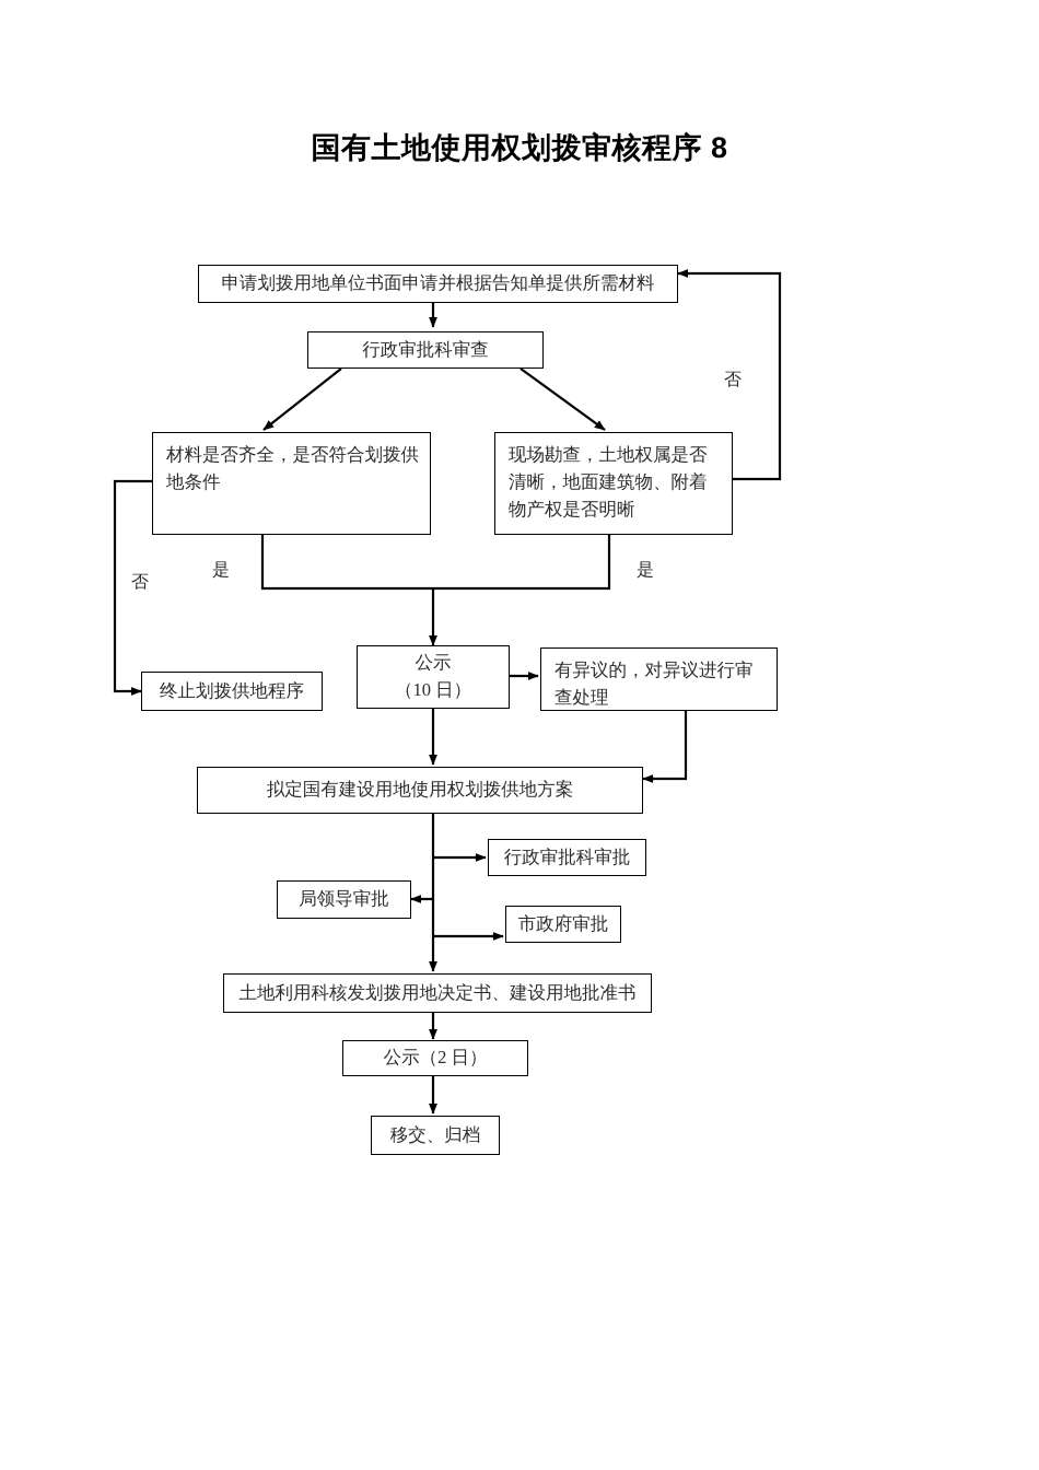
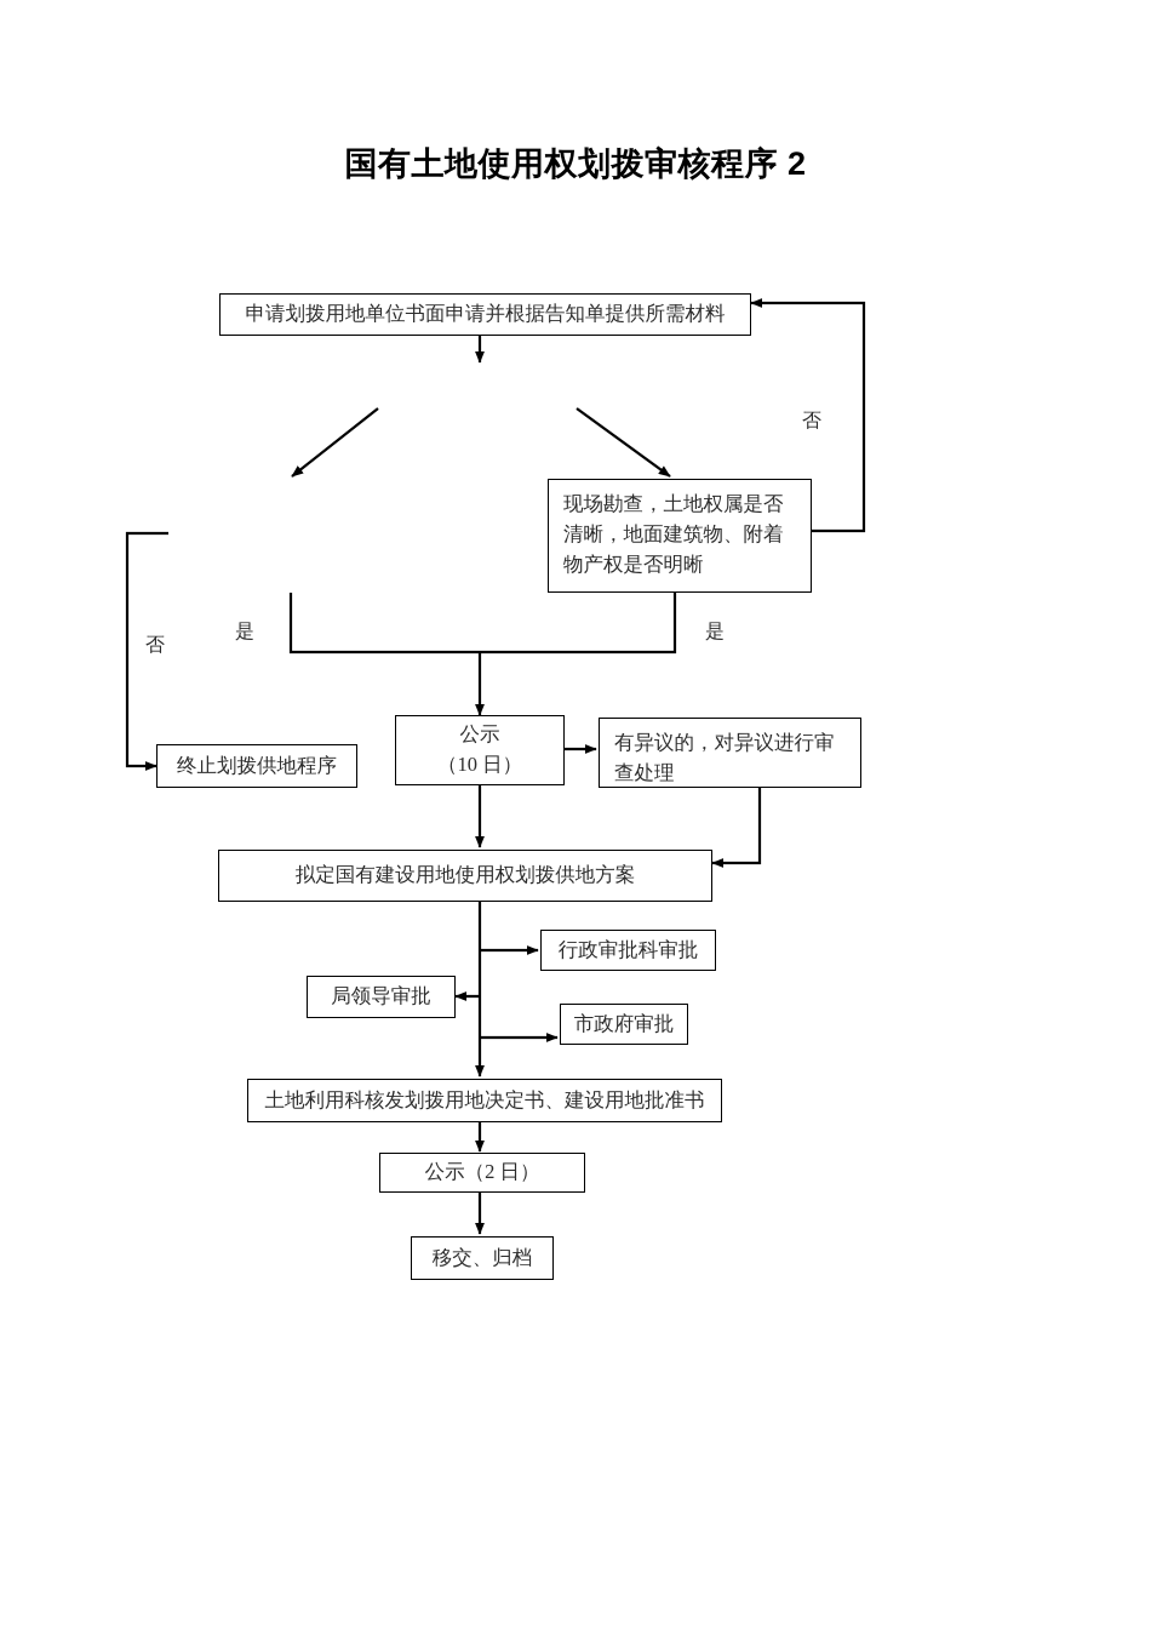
- 国有土地使用权划拨审核程序 8
+ 国有土地使用权划拨审核程序 2
  申请划拨用地单位书面申请并根据告知单提供所需材料
- 行政审批科审查
- 材料是否齐全，是否符合划拨供地条件
  现场勘查，土地权属是否清晰，地面建筑物、附着物产权是否明晰
  终止划拨供地程序
  公示
  （10 日）
  有异议的，对异议进行审查处理
  拟定国有建设用地使用权划拨供地方案
  行政审批科审批
  局领导审批
  市政府审批
  土地利用科核发划拨用地决定书、建设用地批准书
  公示（2 日）
  移交、归档
  否
  是
  是
  否
